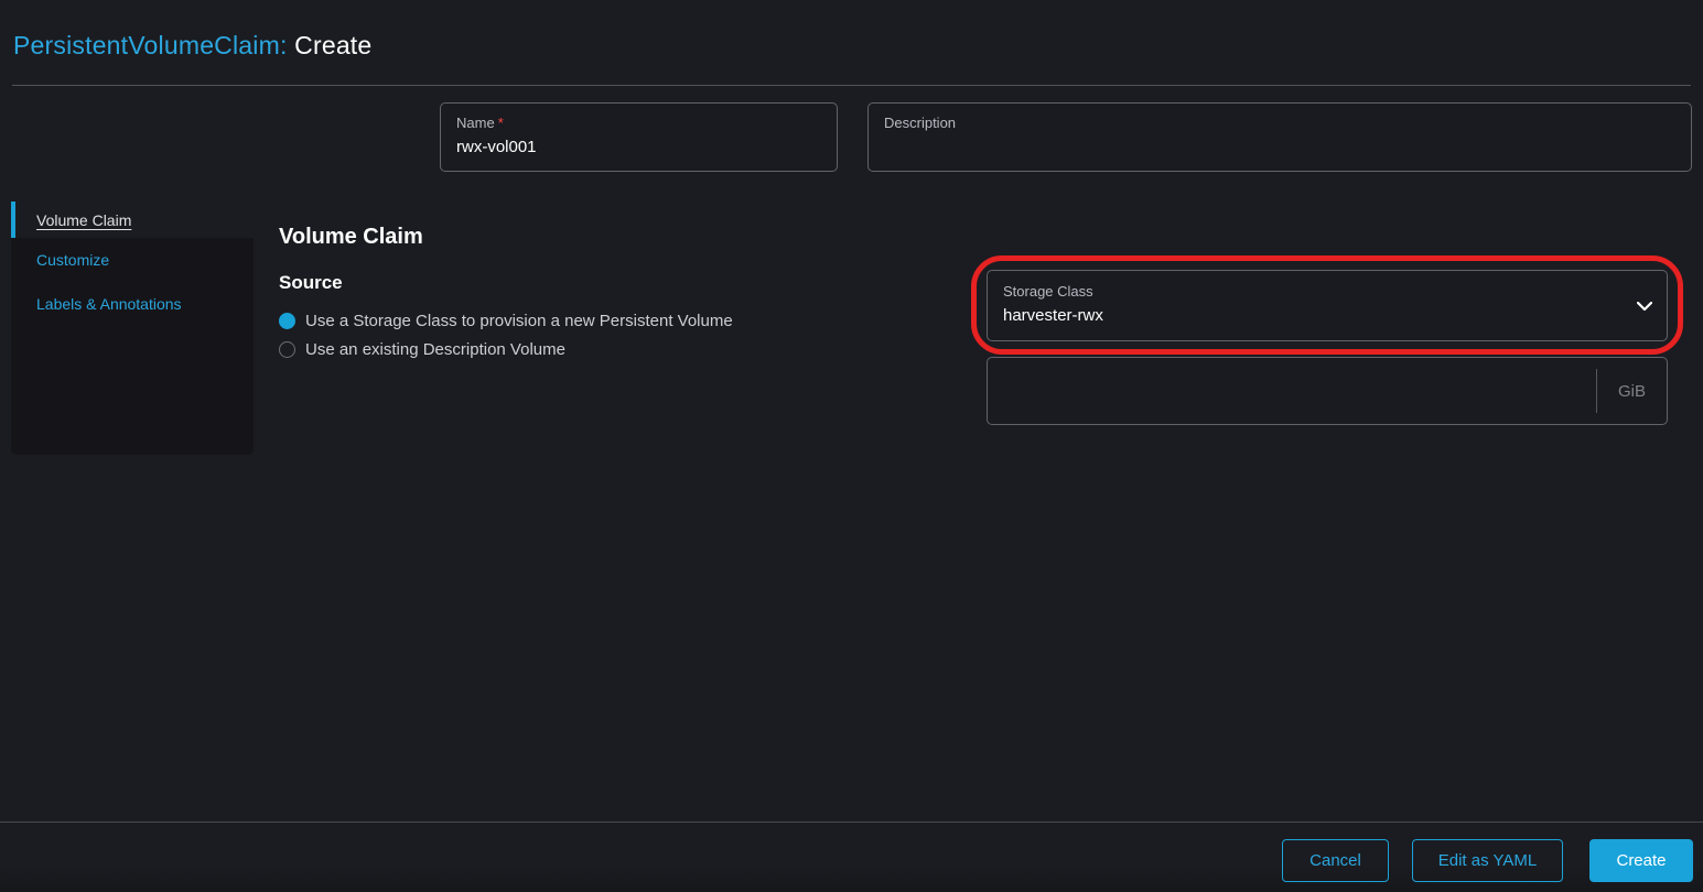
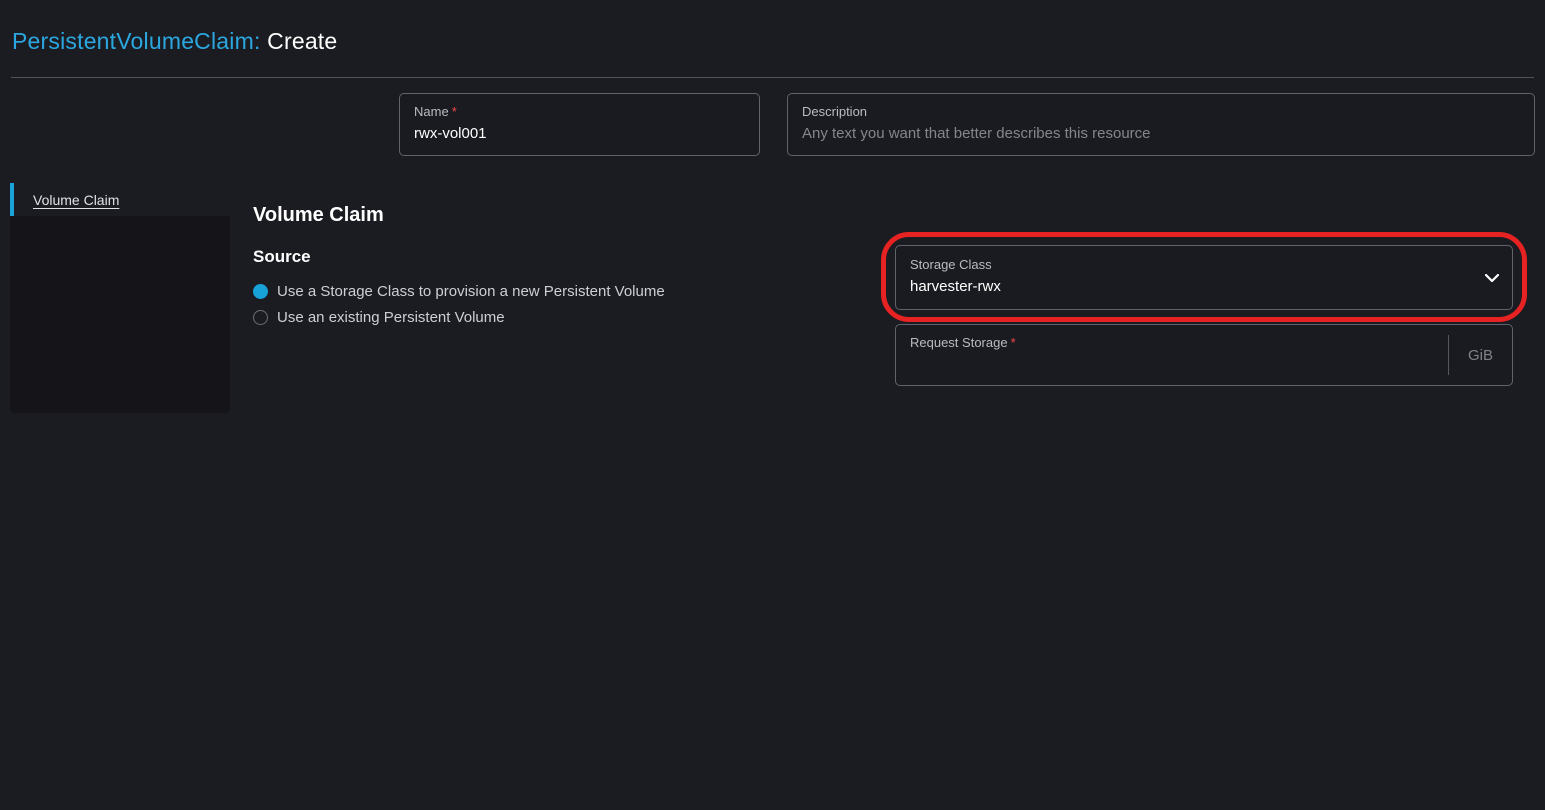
  PersistentVolumeClaim: Create
  Name *
  rwx-vol001
  Description
+ Any text you want that better describes this resource
  Volume Claim
- Customize
- Labels & Annotations
  Volume Claim
  Source
  Use a Storage Class to provision a new Persistent Volume
- Use an existing Description Volume
+ Use an existing Persistent Volume
  Storage Class
  harvester-rwx
+ Request Storage *
  GiB
- Cancel
- Edit as YAML
- Create
